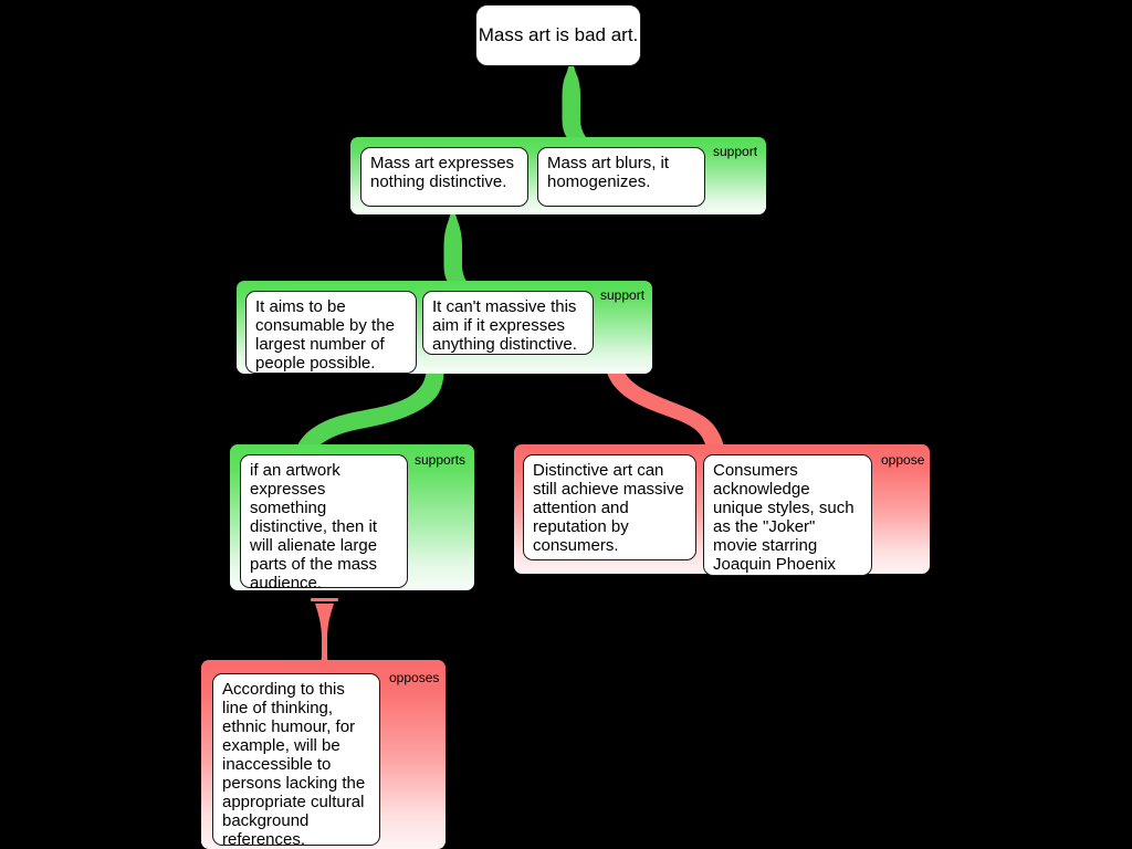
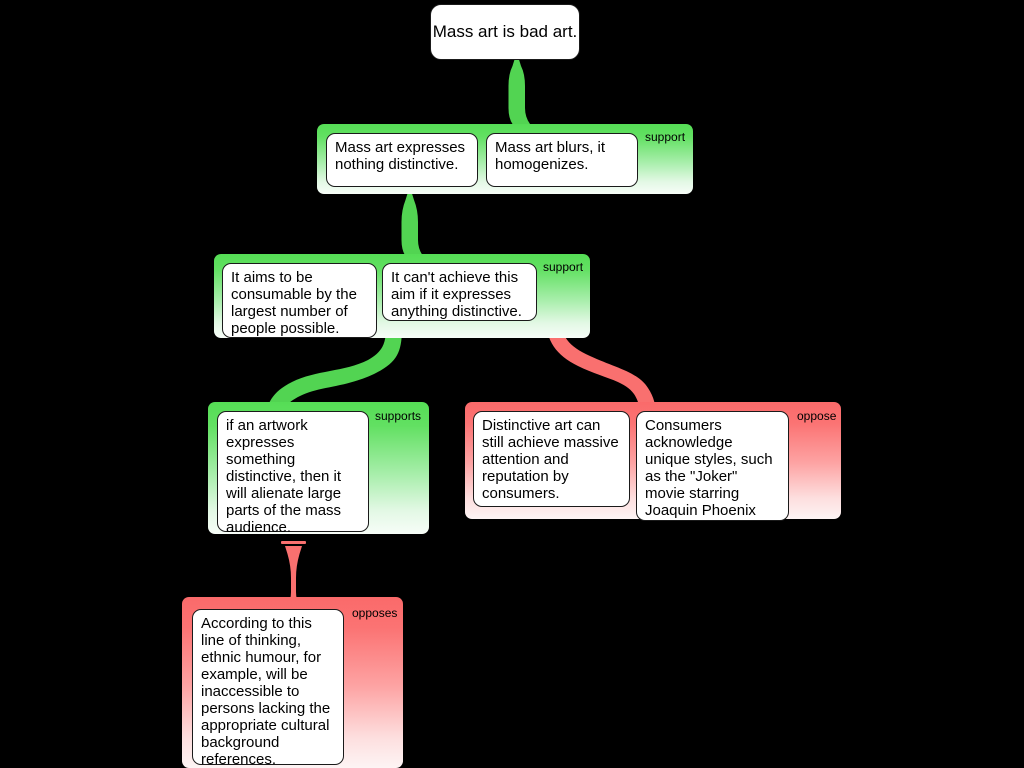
  Mass art is bad art.
  support
  Mass art expresses nothing distinctive.
  Mass art blurs, it homogenizes.
  support
  It aims to be consumable by the largest number of people possible.
- It can't massive this aim if it expresses anything distinctive.
+ It can't achieve this aim if it expresses anything distinctive.
  supports
  if an artwork expresses something distinctive, then it will alienate large parts of the mass audience.
  oppose
  Distinctive art can still achieve massive attention and reputation by consumers.
  Consumers acknowledge unique styles, such as the "Joker" movie starring Joaquin Phoenix
  opposes
  According to this line of thinking, ethnic humour, for example, will be inaccessible to persons lacking the appropriate cultural background references.
